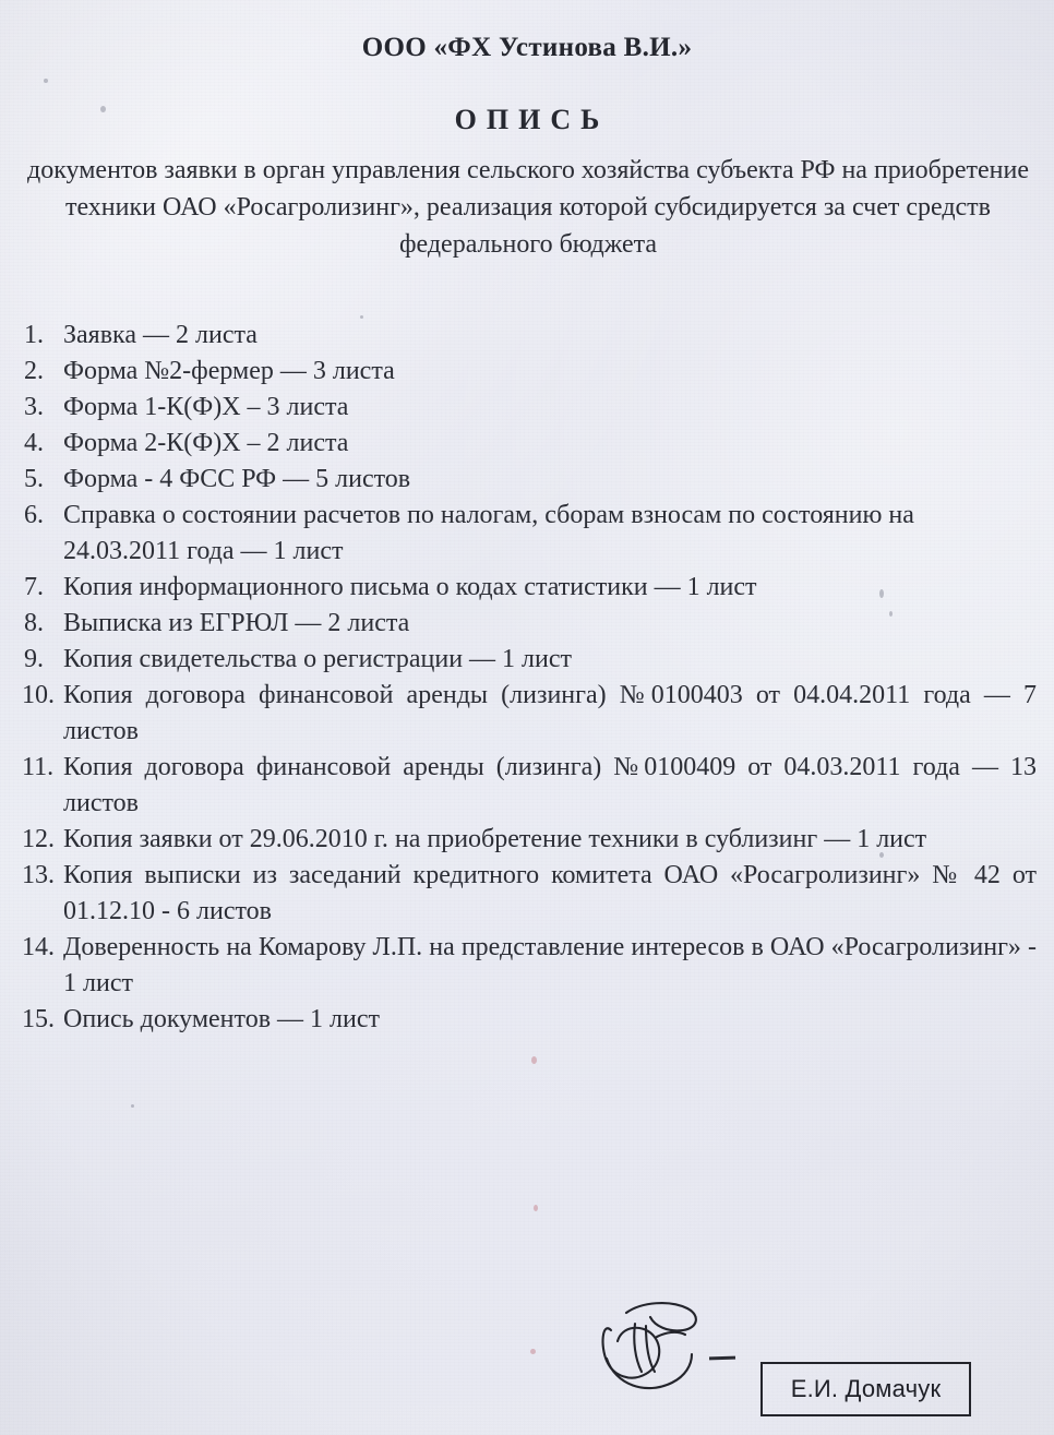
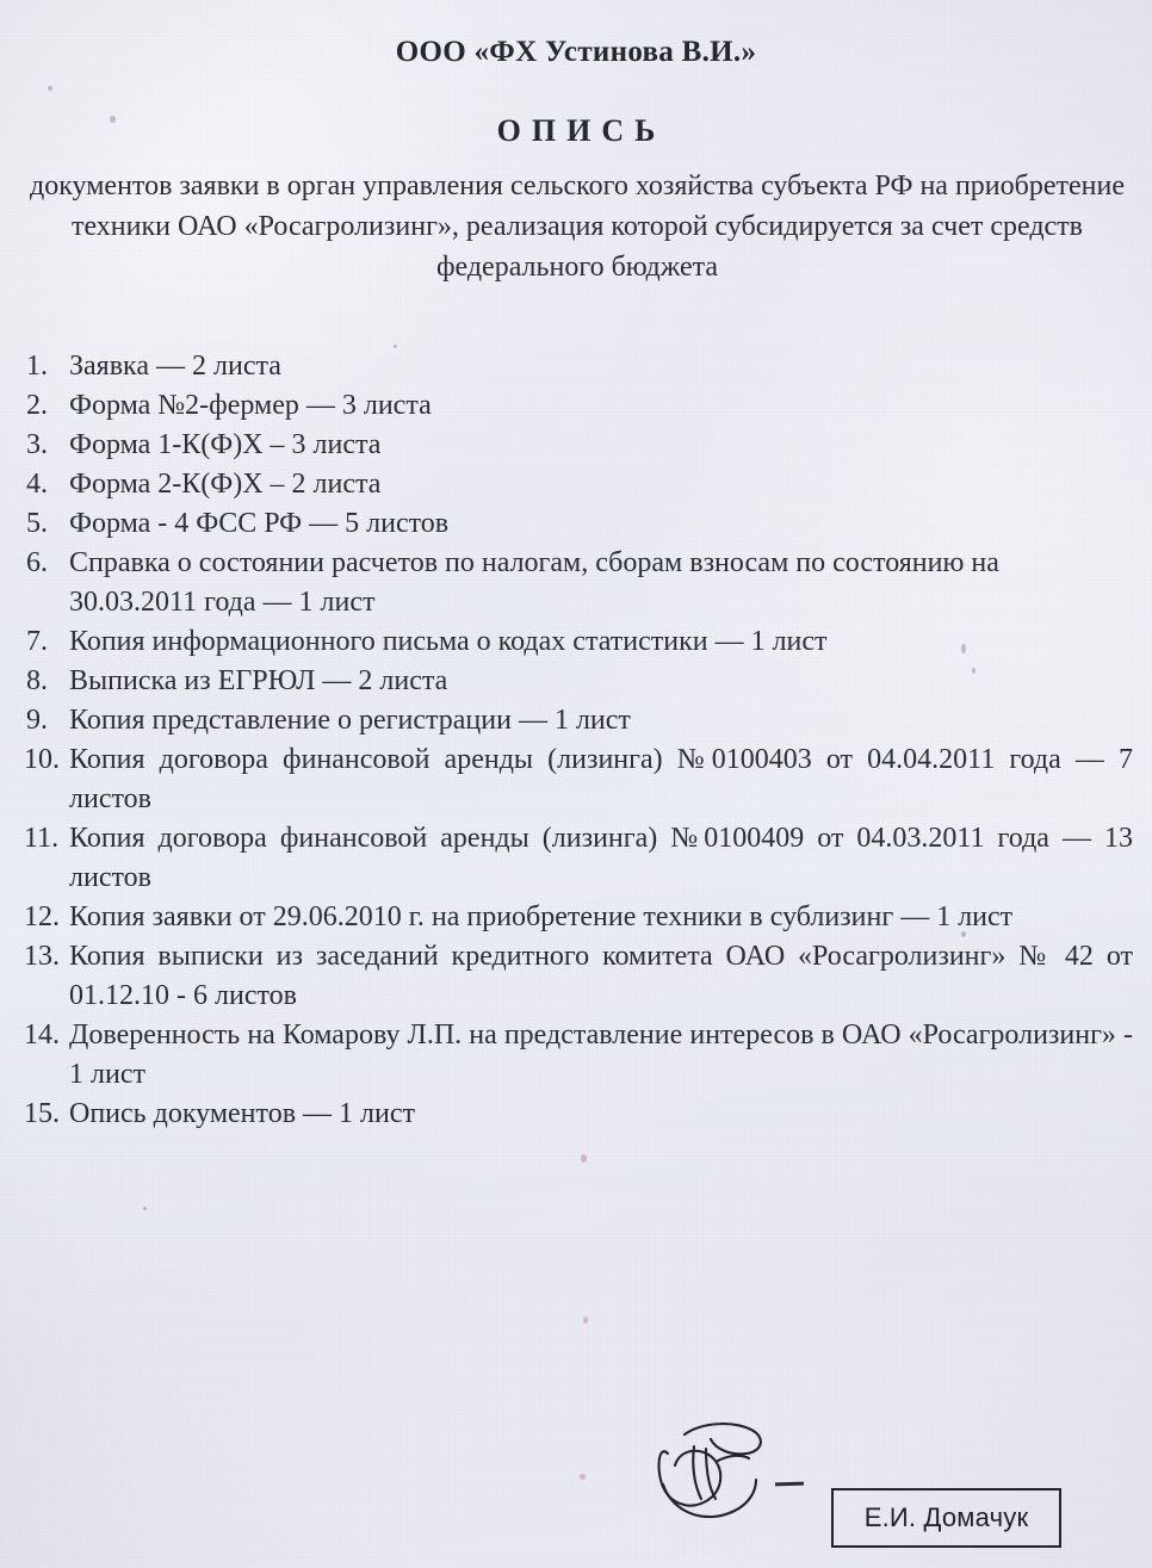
  ООО «ФХ Устинова В.И.»
  ОПИСЬ
  документов заявки в орган управления сельского хозяйства субъекта РФ на приобретение техники ОАО «Росагролизинг», реализация которой субсидируется за счет средств федерального бюджета
  1.
  Заявка — 2 листа
  2.
  Форма №2-фермер — 3 листа
  3.
  Форма 1-К(Ф)Х – 3 листа
  4.
  Форма 2-К(Ф)Х – 2 листа
  5.
  Форма - 4 ФСС РФ — 5 листов
  6.
- Справка о состоянии расчетов по налогам, сборам взносам по состоянию на 24.03.2011 года — 1 лист
+ Справка о состоянии расчетов по налогам, сборам взносам по состоянию на 30.03.2011 года — 1 лист
  7.
  Копия информационного письма о кодах статистики — 1 лист
  8.
  Выписка из ЕГРЮЛ — 2 листа
  9.
- Копия свидетельства о регистрации — 1 лист
+ Копия представление о регистрации — 1 лист
  10.
  Копия договора финансовой аренды (лизинга) №0100403 от 04.04.2011 года — 7 листов
  11.
  Копия договора финансовой аренды (лизинга) №0100409 от 04.03.2011 года — 13 листов
  12.
  Копия заявки от 29.06.2010 г. на приобретение техники в сублизинг — 1 лист
  13.
  Копия выписки из заседаний кредитного комитета ОАО «Росагролизинг» № 42 от 01.12.10 - 6 листов
  14.
  Доверенность на Комарову Л.П. на представление интересов в ОАО «Росагролизинг» - 1 лист
  15.
  Опись документов — 1 лист
  Е.И. Домачук
